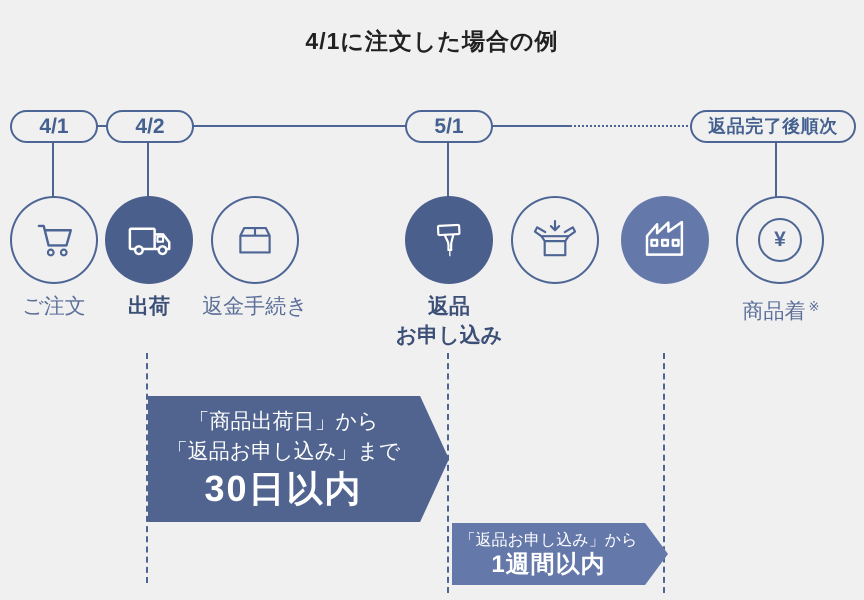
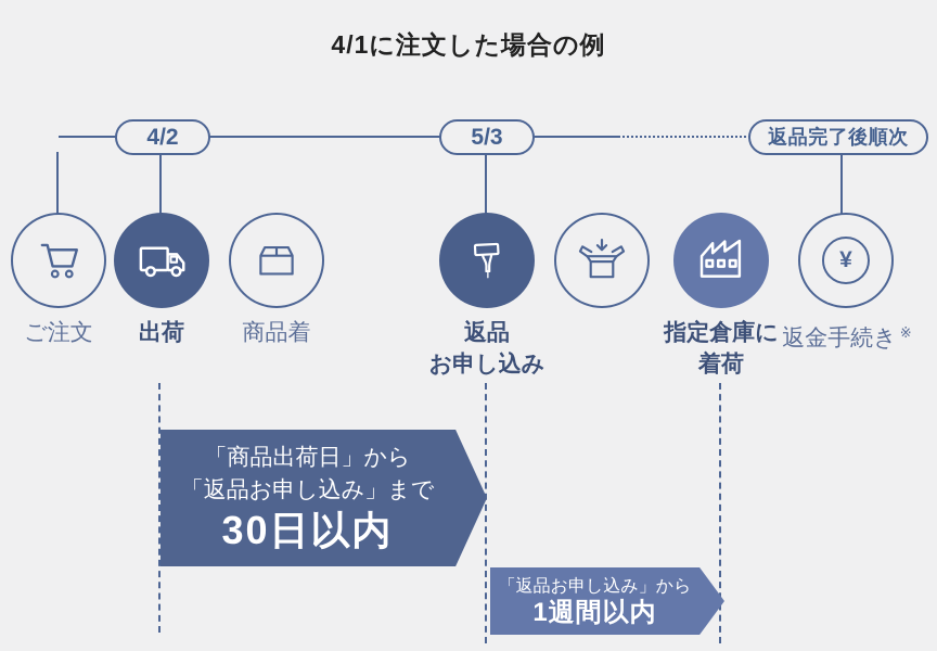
  4/1に注文した場合の例
- 4/1
  4/2
- 5/1
+ 5/3
  返品完了後順次
  ¥
  ご注文
  出荷
- 返金手続き
+ 商品着
  返品
  お申し込み
+ 指定倉庫に
+ 着荷
- 商品着 ※
+ 返金手続き ※
  「商品出荷日」から
  「返品お申し込み」まで
  30日以内
  「返品お申し込み」から
  1週間以内
